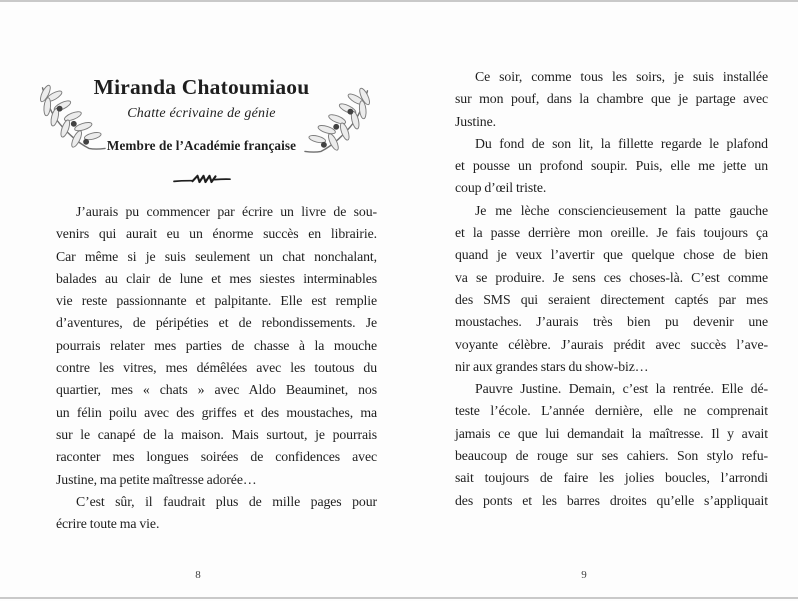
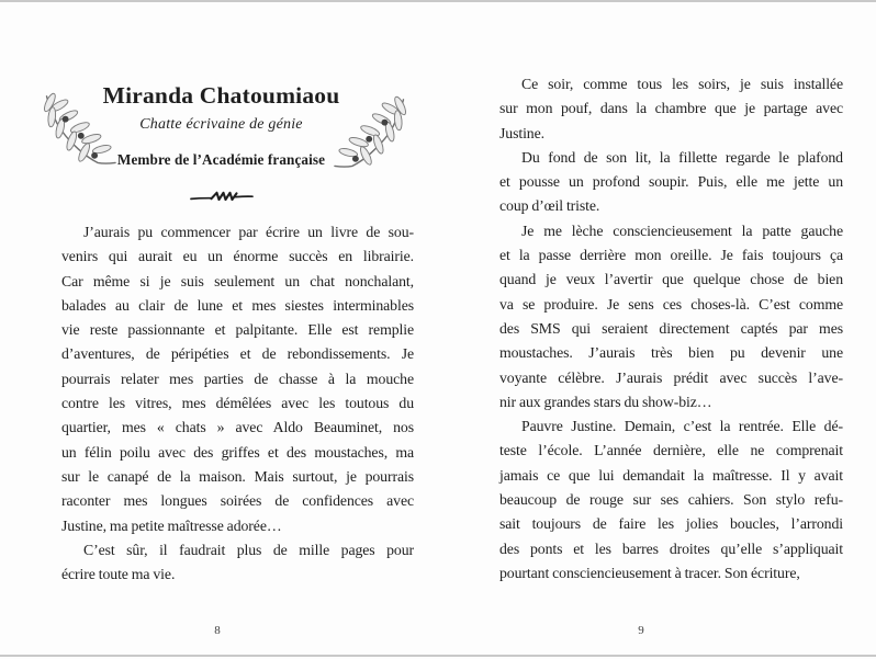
  Miranda Chatoumiaou
  Chatte écrivaine de génie
  Membre de l’Académie française
  J’aurais pu commencer par écrire un livre de sou-
  venirs qui aurait eu un énorme succès en librairie.
  Car même si je suis seulement un chat nonchalant,
  balades au clair de lune et mes siestes interminables
  vie reste passionnante et palpitante. Elle est remplie
  d’aventures, de péripéties et de rebondissements. Je
  pourrais relater mes parties de chasse à la mouche
  contre les vitres, mes démêlées avec les toutous du
  quartier, mes « chats » avec Aldo Beauminet, nos
  un félin poilu avec des griffes et des moustaches, ma
  sur le canapé de la maison. Mais surtout, je pourrais
  raconter mes longues soirées de confidences avec
  Justine, ma petite maîtresse adorée…
  C’est sûr, il faudrait plus de mille pages pour
  écrire toute ma vie.
  8
  Ce soir, comme tous les soirs, je suis installée
  sur mon pouf, dans la chambre que je partage avec
  Justine.
  Du fond de son lit, la fillette regarde le plafond
  et pousse un profond soupir. Puis, elle me jette un
  coup d’œil triste.
  Je me lèche consciencieusement la patte gauche
  et la passe derrière mon oreille. Je fais toujours ça
  quand je veux l’avertir que quelque chose de bien
  va se produire. Je sens ces choses-là. C’est comme
  des SMS qui seraient directement captés par mes
  moustaches. J’aurais très bien pu devenir une
  voyante célèbre. J’aurais prédit avec succès l’ave-
  nir aux grandes stars du show-biz…
  Pauvre Justine. Demain, c’est la rentrée. Elle dé-
  teste l’école. L’année dernière, elle ne comprenait
  jamais ce que lui demandait la maîtresse. Il y avait
  beaucoup de rouge sur ses cahiers. Son stylo refu-
  sait toujours de faire les jolies boucles, l’arrondi
  des ponts et les barres droites qu’elle s’appliquait
+ pourtant consciencieusement à tracer. Son écriture,
  9
